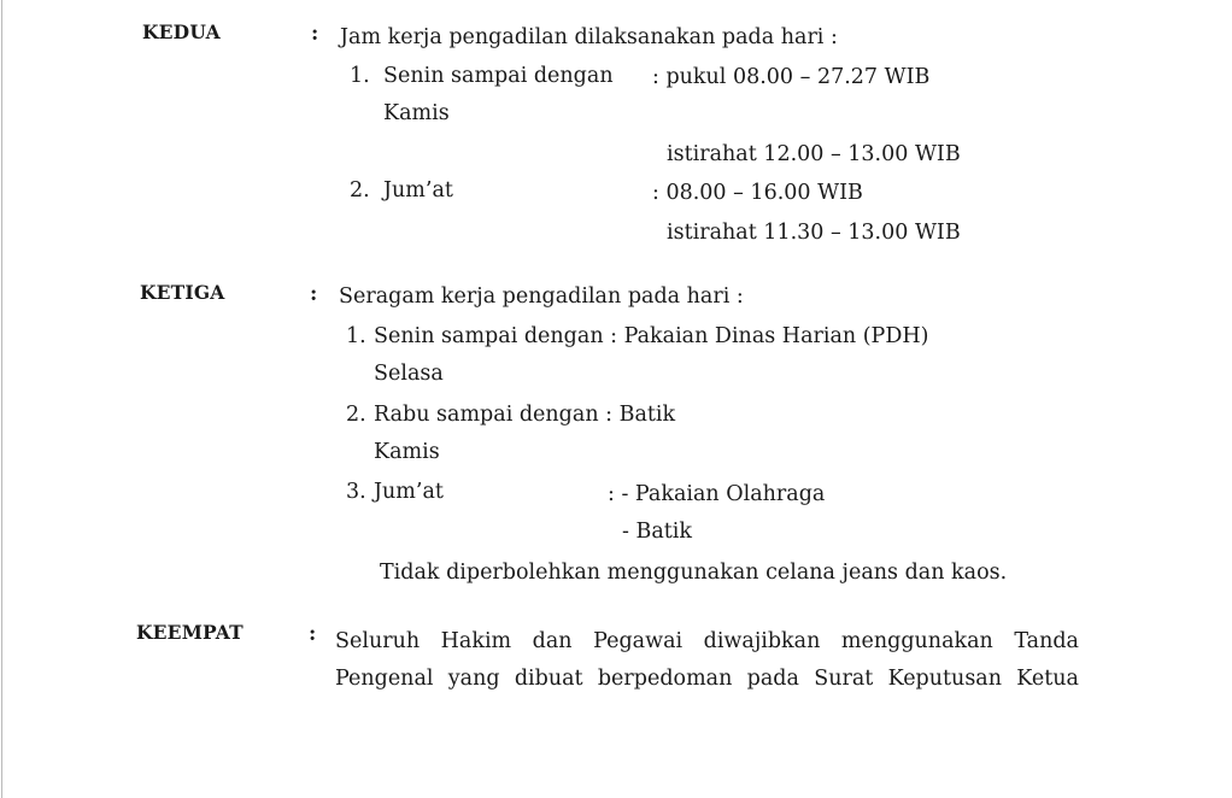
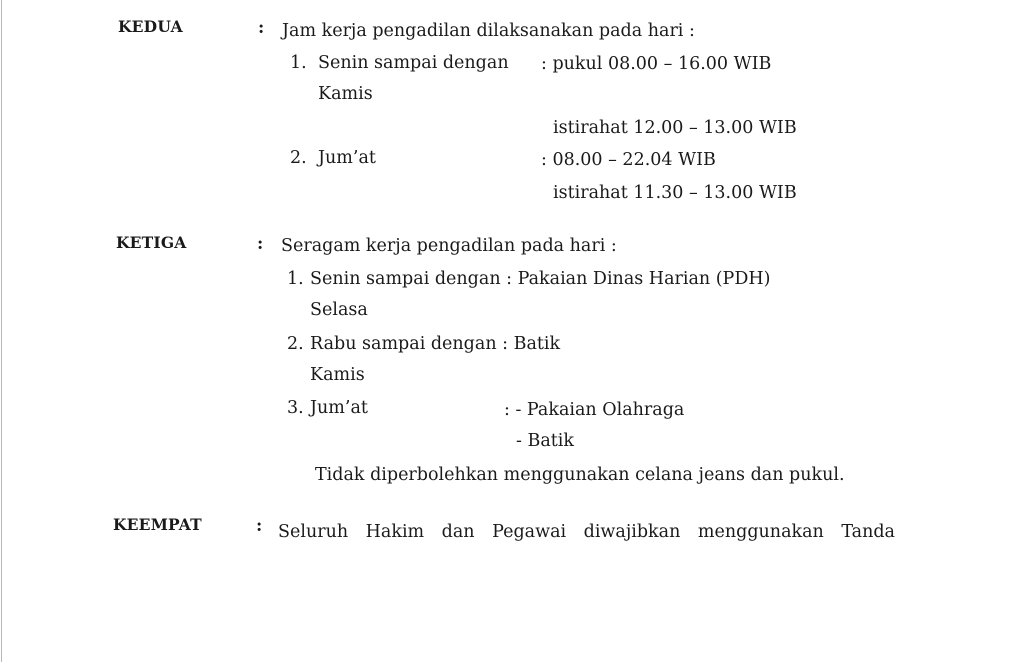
  KEDUA
  :
  Jam kerja pengadilan dilaksanakan pada hari :
  1.
  Senin sampai dengan
  Kamis
- : pukul 08.00 – 27.27 WIB
+ : pukul 08.00 – 16.00 WIB
  istirahat 12.00 – 13.00 WIB
  2.
  Jum’at
- : 08.00 – 16.00 WIB
+ : 08.00 – 22.04 WIB
  istirahat 11.30 – 13.00 WIB
  KETIGA
  :
  Seragam kerja pengadilan pada hari :
  1.
  Senin sampai dengan : Pakaian Dinas Harian (PDH)
  Selasa
  2.
  Rabu sampai dengan : Batik
  Kamis
  3.
  Jum’at
  : - Pakaian Olahraga
  - Batik
- Tidak diperbolehkan menggunakan celana jeans dan kaos.
+ Tidak diperbolehkan menggunakan celana jeans dan pukul.
  KEEMPAT
  :
  Seluruh Hakim dan Pegawai diwajibkan menggunakan Tanda
- Pengenal yang dibuat berpedoman pada Surat Keputusan Ketua
